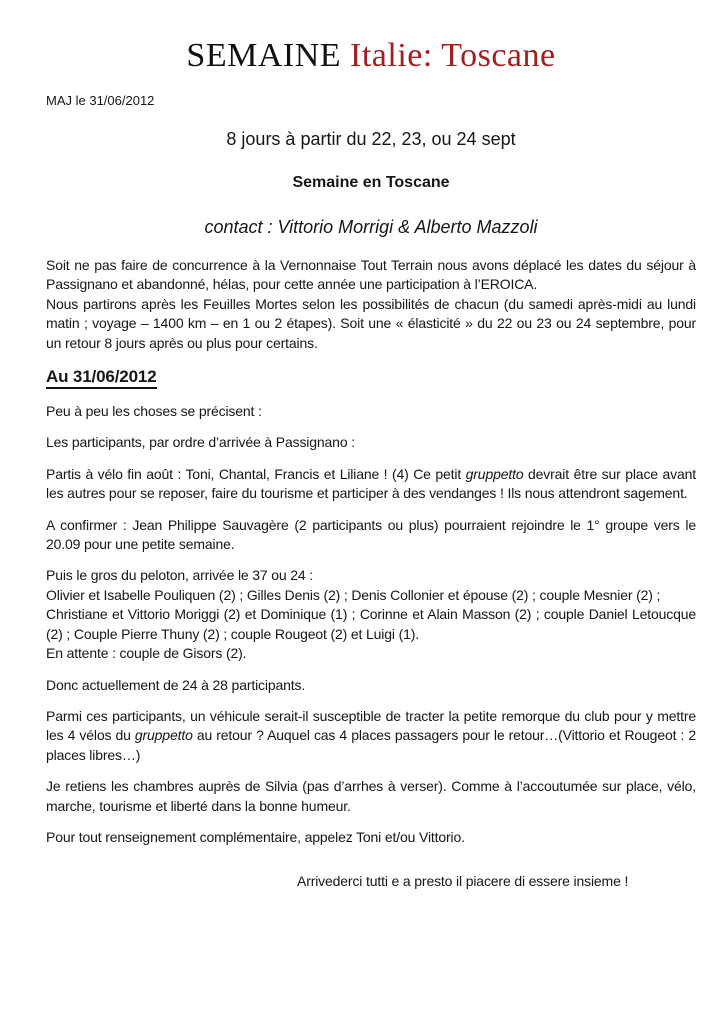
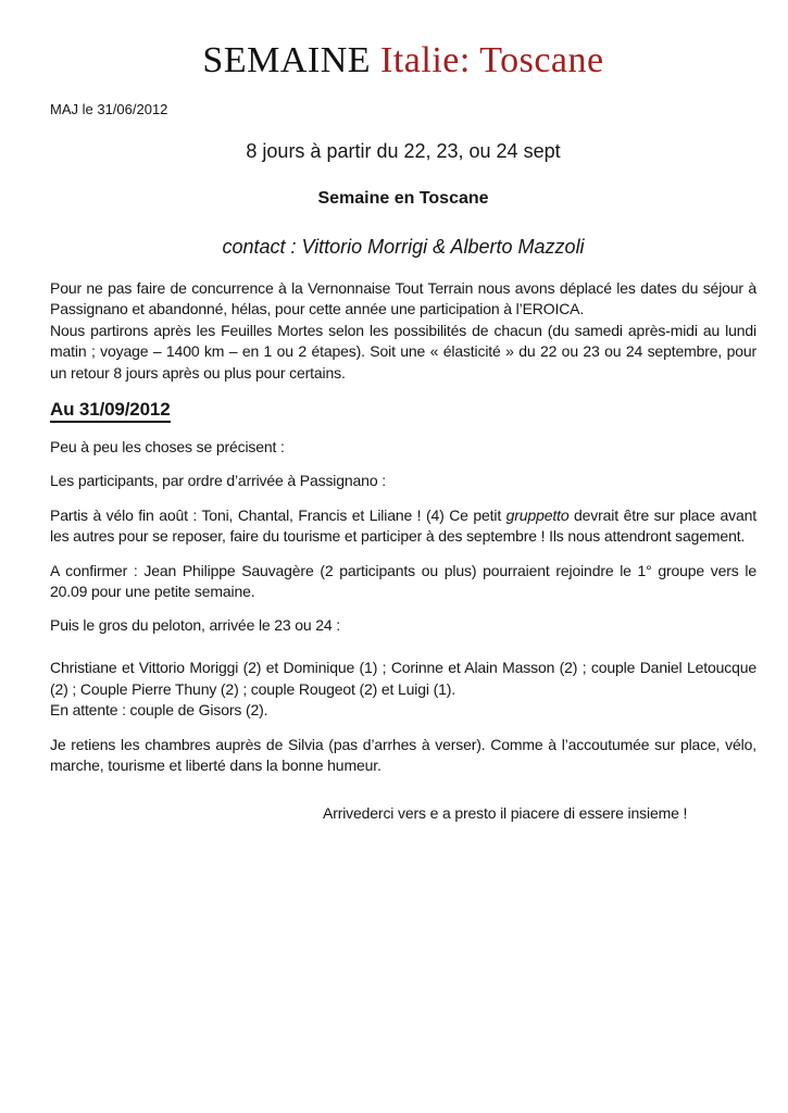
  SEMAINE Italie: Toscane
  MAJ le 31/06/2012
  8 jours à partir du 22, 23, ou 24 sept
  Semaine en Toscane
  contact : Vittorio Morrigi & Alberto Mazzoli
- Soit ne pas faire de concurrence à la Vernonnaise Tout Terrain nous avons déplacé les dates du séjour à Passignano et abandonné, hélas, pour cette année une participation à l’EROICA.
+ Pour ne pas faire de concurrence à la Vernonnaise Tout Terrain nous avons déplacé les dates du séjour à Passignano et abandonné, hélas, pour cette année une participation à l’EROICA.
  Nous partirons après les Feuilles Mortes selon les possibilités de chacun (du samedi après-midi au lundi matin ; voyage – 1400 km – en 1 ou 2 étapes). Soit une « élasticité » du 22 ou 23 ou 24 septembre, pour un retour 8 jours après ou plus pour certains.
- Au 31/06/2012
+ Au 31/09/2012
  Peu à peu les choses se précisent :
  Les participants, par ordre d’arrivée à Passignano :
- Partis à vélo fin août : Toni, Chantal, Francis et Liliane ! (4) Ce petit gruppetto devrait être sur place avant les autres pour se reposer, faire du tourisme et participer à des vendanges ! Ils nous attendront sagement.
+ Partis à vélo fin août : Toni, Chantal, Francis et Liliane ! (4) Ce petit gruppetto devrait être sur place avant les autres pour se reposer, faire du tourisme et participer à des septembre ! Ils nous attendront sagement.
  A confirmer : Jean Philippe Sauvagère (2 participants ou plus) pourraient rejoindre le 1° groupe vers le 20.09 pour une petite semaine.
- Puis le gros du peloton, arrivée le 37 ou 24 :
+ Puis le gros du peloton, arrivée le 23 ou 24 :
- Olivier et Isabelle Pouliquen (2) ; Gilles Denis (2) ; Denis Collonier et épouse (2) ; couple Mesnier (2) ;
  Christiane et Vittorio Moriggi (2) et Dominique (1) ; Corinne et Alain Masson (2) ; couple Daniel Letoucque (2) ; Couple Pierre Thuny (2) ; couple Rougeot (2) et Luigi (1).
  En attente : couple de Gisors (2).
- Donc actuellement de 24 à 28 participants.
- Parmi ces participants, un véhicule serait-il susceptible de tracter la petite remorque du club pour y mettre les 4 vélos du gruppetto au retour ? Auquel cas 4 places passagers pour le retour…(Vittorio et Rougeot : 2 places libres…)
  Je retiens les chambres auprès de Silvia (pas d’arrhes à verser). Comme à l’accoutumée sur place, vélo, marche, tourisme et liberté dans la bonne humeur.
- Pour tout renseignement complémentaire, appelez Toni et/ou Vittorio.
- Arrivederci tutti e a presto il piacere di essere insieme !
+ Arrivederci vers e a presto il piacere di essere insieme !
